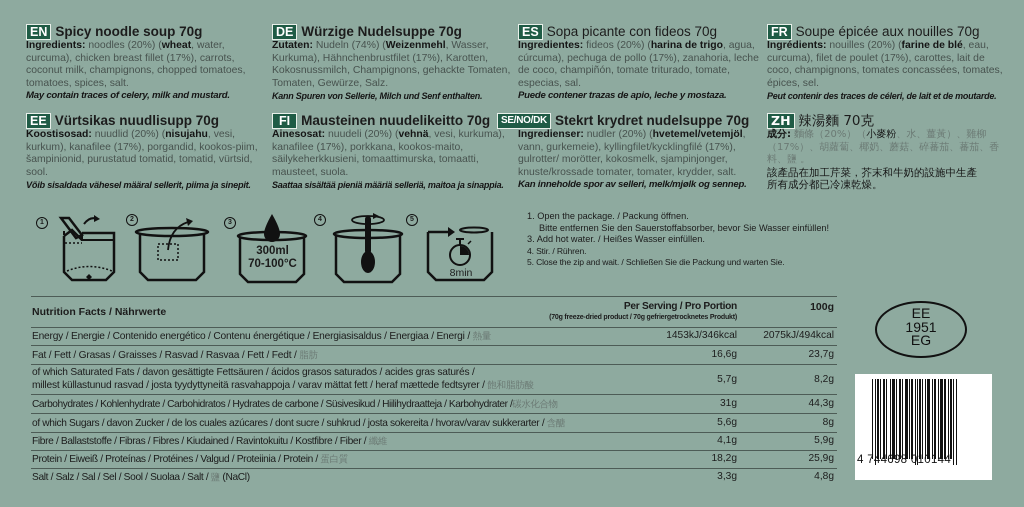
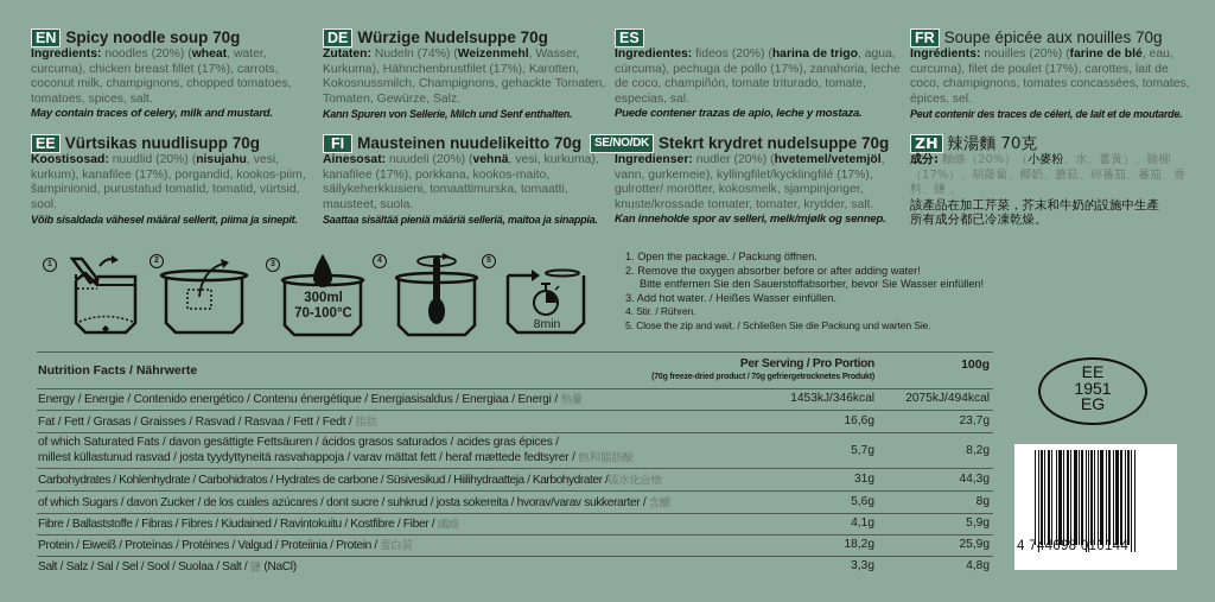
  EN
  Spicy noodle soup 70g
  Ingredients: noodles (20%) (wheat, water, curcuma), chicken breast fillet (17%), carrots, coconut milk, champignons, chopped tomatoes, tomatoes, spices, salt.
  May contain traces of celery, milk and mustard.
  DE
  Würzige Nudelsuppe 70g
  Zutaten: Nudeln (74%) (Weizenmehl, Wasser, Kurkuma), Hähnchenbrustfilet (17%), Karotten, Kokosnussmilch, Champignons, gehackte Tomaten, Tomaten, Gewürze, Salz.
  Kann Spuren von Sellerie, Milch und Senf enthalten.
  ES
- Sopa picante con fideos 70g
  Ingredientes: fideos (20%) (harina de trigo, agua, cúrcuma), pechuga de pollo (17%), zanahoria, leche de coco, champiñón, tomate triturado, tomate, especias, sal.
  Puede contener trazas de apio, leche y mostaza.
  FR
  Soupe épicée aux nouilles 70g
  Ingrédients: nouilles (20%) (farine de blé, eau, curcuma), filet de poulet (17%), carottes, lait de coco, champignons, tomates concassées, tomates, épices, sel.
  Peut contenir des traces de céleri, de lait et de moutarde.
  EE
  Vürtsikas nuudlisupp 70g
  Koostisosad: nuudlid (20%) (nisujahu, vesi, kurkum), kanafilee (17%), porgandid, kookos-piim, šampinionid, purustatud tomatid, tomatid, vürtsid, sool.
  Võib sisaldada vähesel määral sellerit, piima ja sinepit.
  FI
  Mausteinen nuudelikeitto 70g
  Ainesosat: nuudeli (20%) (vehnä, vesi, kurkuma), kanafilee (17%), porkkana, kookos-maito, säilykeherkkusieni, tomaattimurska, tomaatti, mausteet, suola.
  Saattaa sisältää pieniä määriä selleriä, maitoa ja sinappia.
  SE/NO/DK
  Stekrt krydret nudelsuppe 70g
  Ingredienser: nudler (20%) (hvetemel/vetemjöl, vann, gurkemeie), kyllingfilet/kycklingfilé (17%), gulrotter/ morötter, kokosmelk, sjampinjonger, knuste/krossade tomater, tomater, krydder, salt.
  Kan inneholde spor av selleri, melk/mjølk og sennep.
  ZH
  辣湯麵 70克
  成分: 麵條（20%）（小麥粉、水、薑黃）、雞柳（17%）、胡蘿蔔、椰奶、蘑菇、碎蕃茄、蕃茄、香料、鹽 。
  該產品在加工芹菜，芥末和牛奶的設施中生產
  所有成分都已冷凍乾燥。
  300ml
  70-100°C
  8min
  1. Open the package. / Packung öffnen.
+ 2. Remove the oxygen absorber before or after adding water!
  Bitte entfernen Sie den Sauerstoffabsorber, bevor Sie Wasser einfüllen!
  3. Add hot water. / Heißes Wasser einfüllen.
  4. Stir. / Rühren.
  5. Close the zip and wait. / Schließen Sie die Packung und warten Sie.
  Nutrition Facts / Nährwerte
  Per Serving / Pro Portion
  100g
  Energy / Energie / Contenido energético / Contenu énergétique / Energiasisaldus / Energiaa / Energi / 熱量
  1453kJ/346kcal
  2075kJ/494kcal
  Fat / Fett / Grasas / Graisses / Rasvad / Rasvaa / Fett / Fedt / 脂肪
  16,6g
  23,7g
- of which Saturated Fats / davon gesättigte Fettsäuren / ácidos grasos saturados / acides gras saturés /
+ of which Saturated Fats / davon gesättigte Fettsäuren / ácidos grasos saturados / acides gras épices /
  millest küllastunud rasvad / josta tyydyttyneitä rasvahappoja / varav mättat fett / heraf mættede fedtsyrer / 飽和脂肪酸
  5,7g
  8,2g
  Carbohydrates / Kohlenhydrate / Carbohidratos / Hydrates de carbone / Süsivesikud / Hiilihydraatteja / Karbohydrater /碳水化合物
  31g
  44,3g
  of which Sugars / davon Zucker / de los cuales azúcares / dont sucre / suhkrud / josta sokereita / hvorav/varav sukkerarter / 含醣
  5,6g
  8g
  Fibre / Ballaststoffe / Fibras / Fibres / Kiudained / Ravintokuitu / Kostfibre / Fiber / 纖維
  4,1g
  5,9g
  Protein / Eiweiß / Proteínas / Protéines / Valgud / Proteiinia / Protein / 蛋白質
  18,2g
  25,9g
  Salt / Salz / Sal / Sel / Sool / Suolaa / Salt / 鹽 (NaCl)
  3,3g
  4,8g
  EE
  1951
  EG
  4 744698 010144
